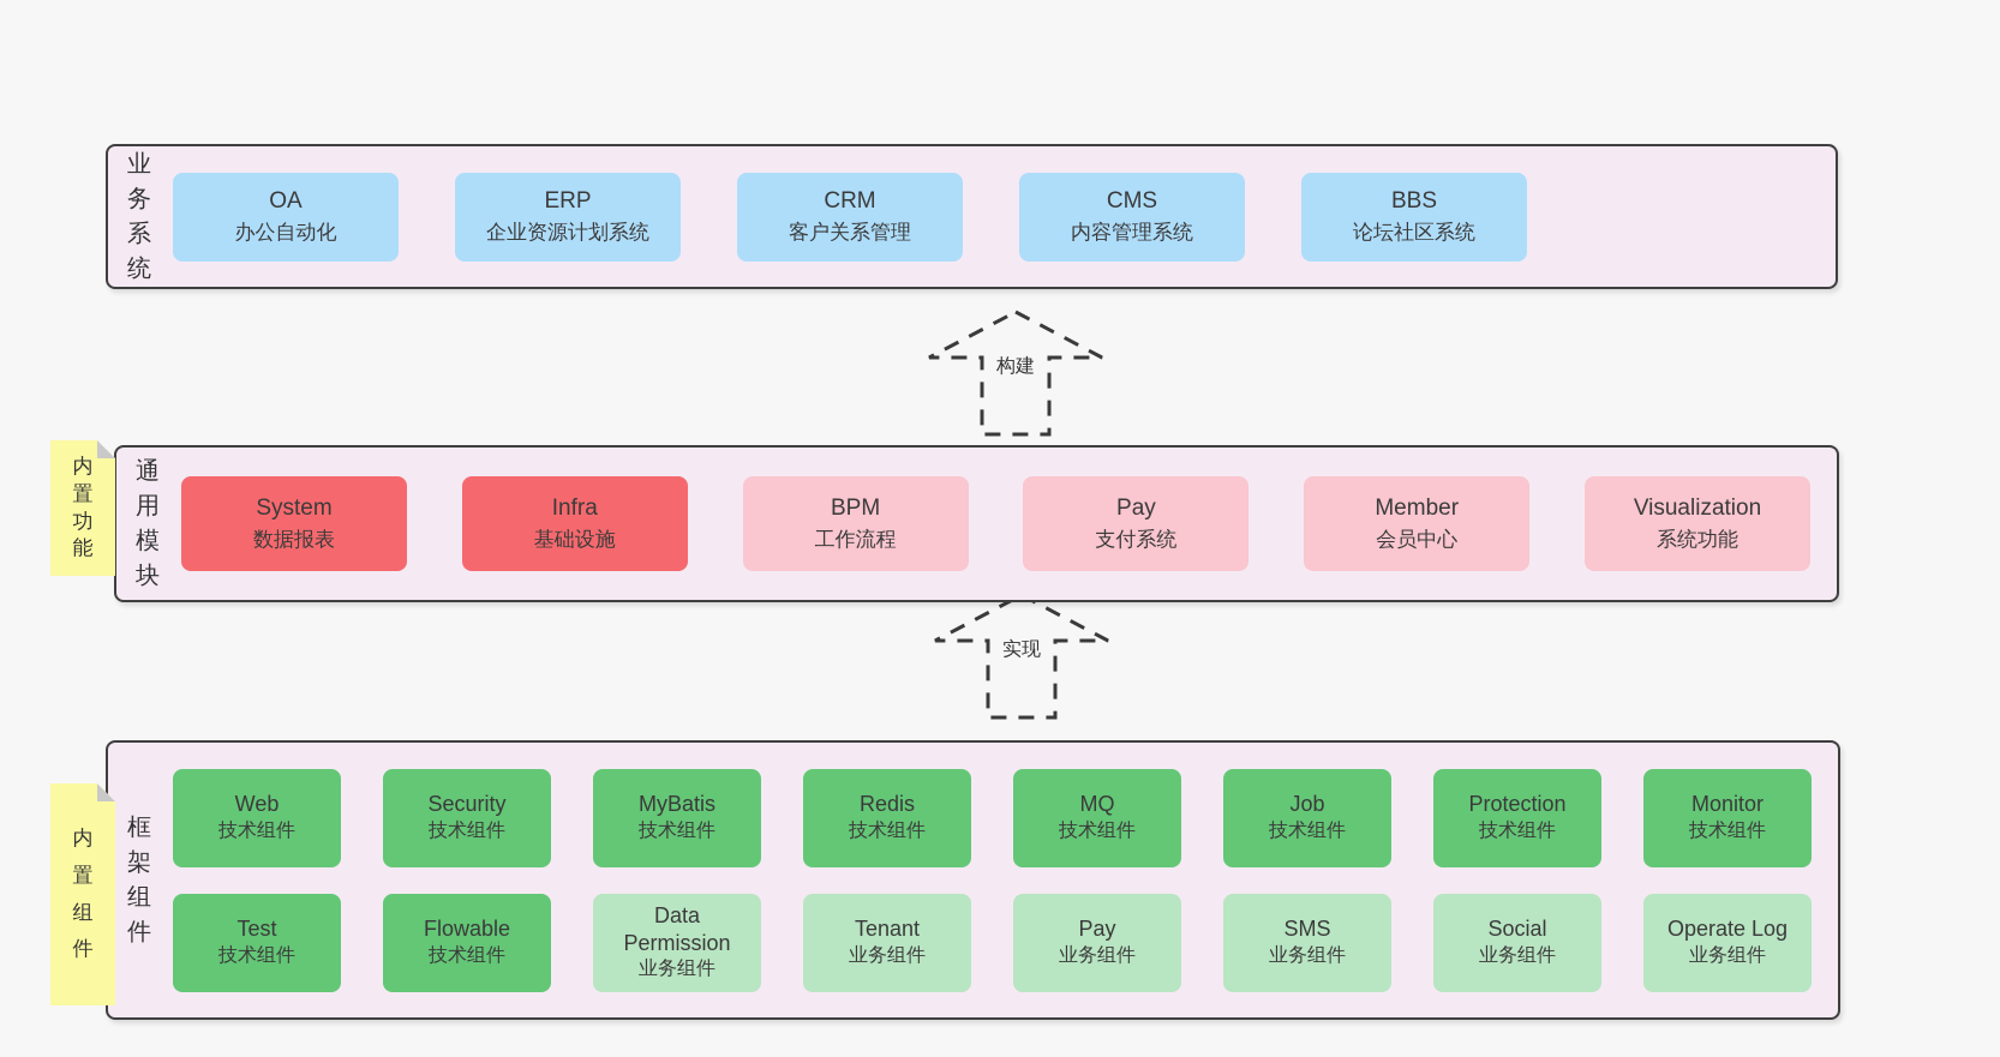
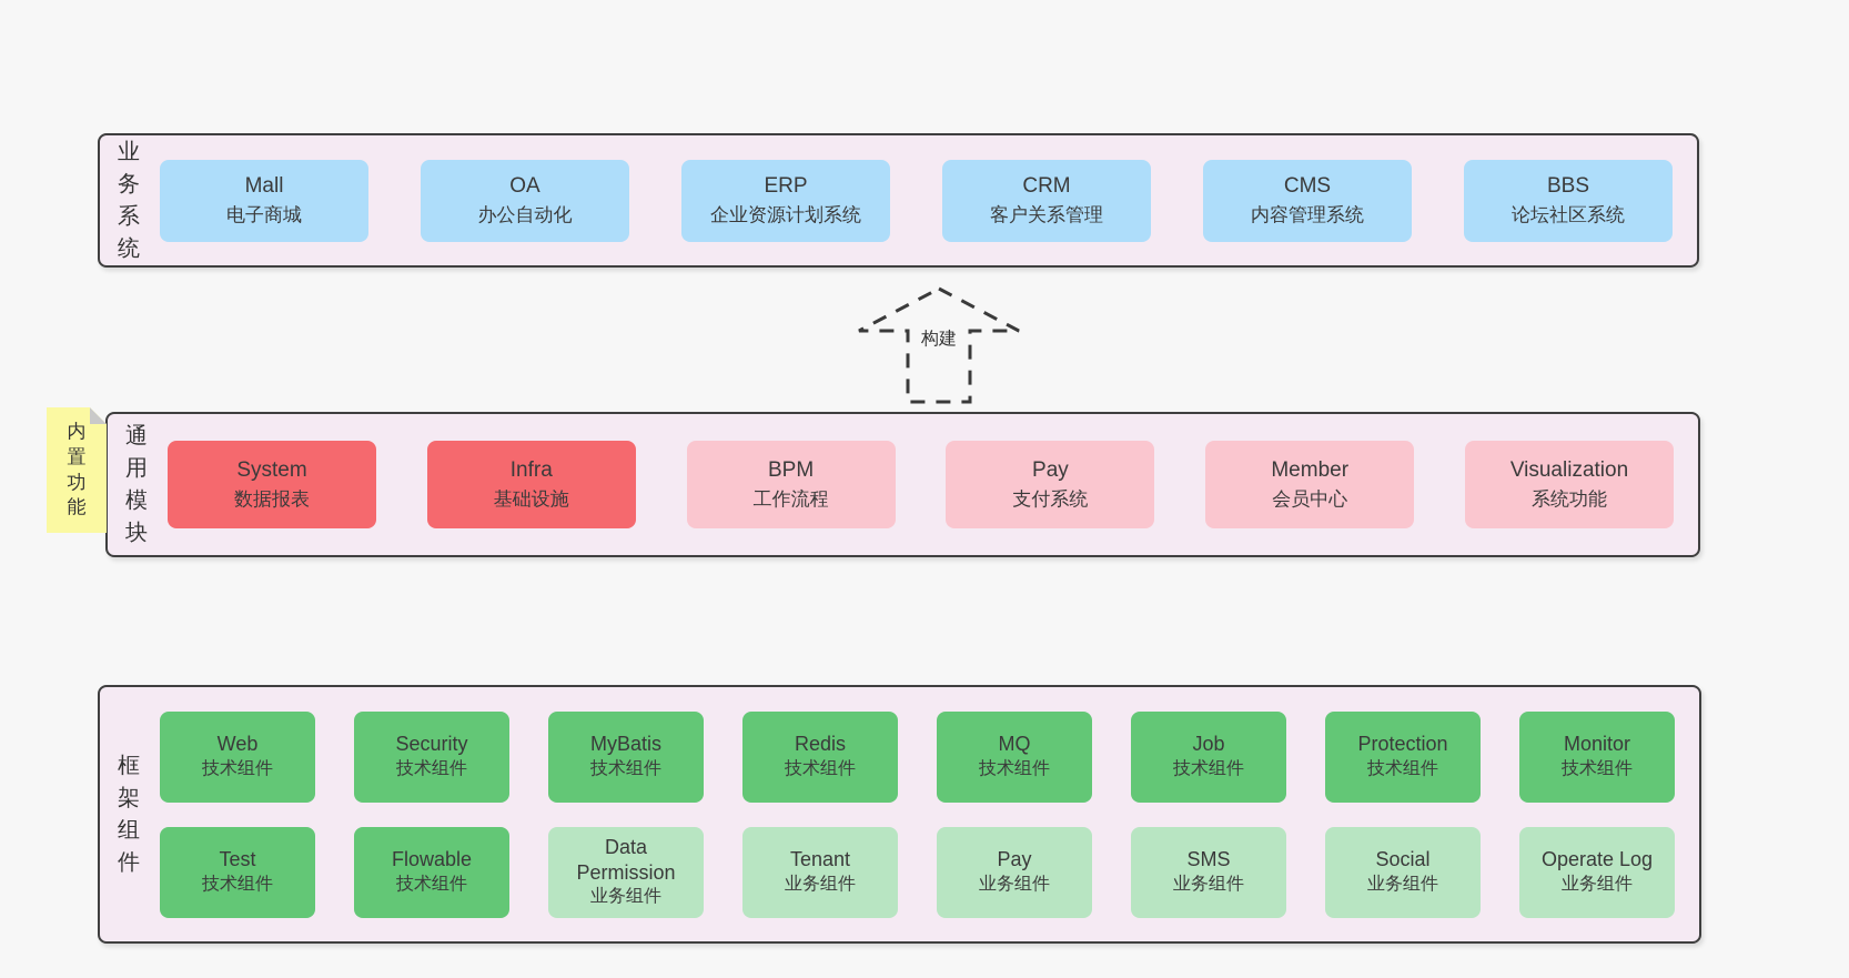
  业务系统
+ Mall
+ 电子商城
  OA
  办公自动化
  ERP
  企业资源计划系统
  CRM
  客户关系管理
  CMS
  内容管理系统
  BBS
  论坛社区系统
  构建
  内置功能
  通用模块
  System
  数据报表
  Infra
  基础设施
  BPM
  工作流程
  Pay
  支付系统
  Member
  会员中心
  Visualization
  系统功能
- 实现
- 内置组件
  框架组件
  Web
  技术组件
  Security
  技术组件
  MyBatis
  技术组件
  Redis
  技术组件
  MQ
  技术组件
  Job
  技术组件
  Protection
  技术组件
  Monitor
  技术组件
  Test
  技术组件
  Flowable
  技术组件
  Data Permission
  业务组件
  Tenant
  业务组件
  Pay
  业务组件
  SMS
  业务组件
  Social
  业务组件
  Operate Log
  业务组件
